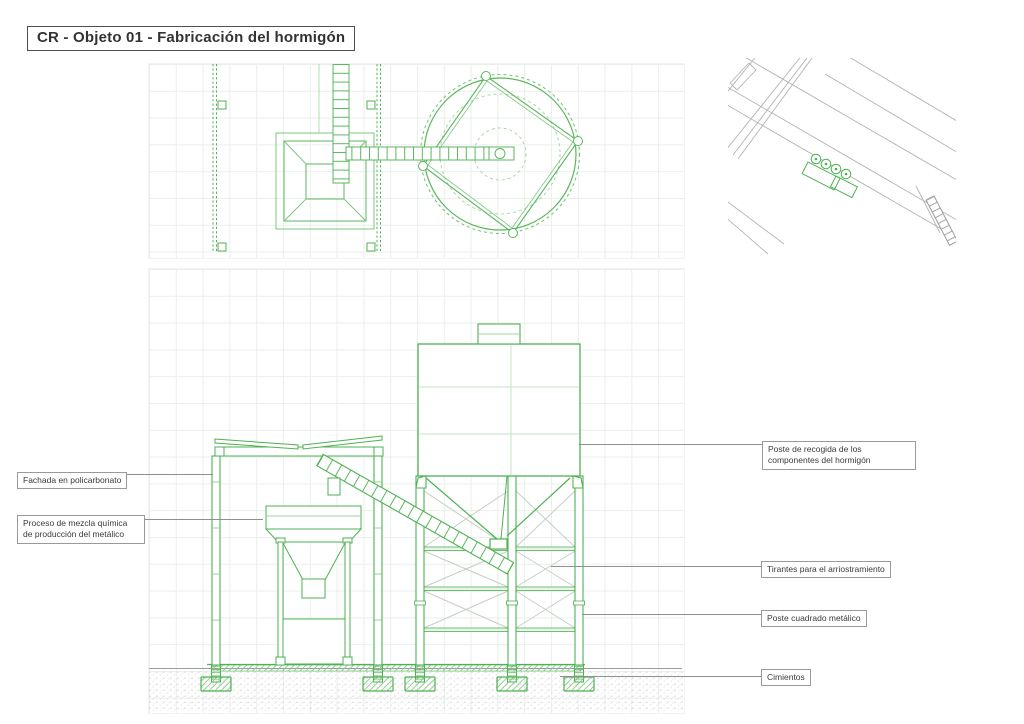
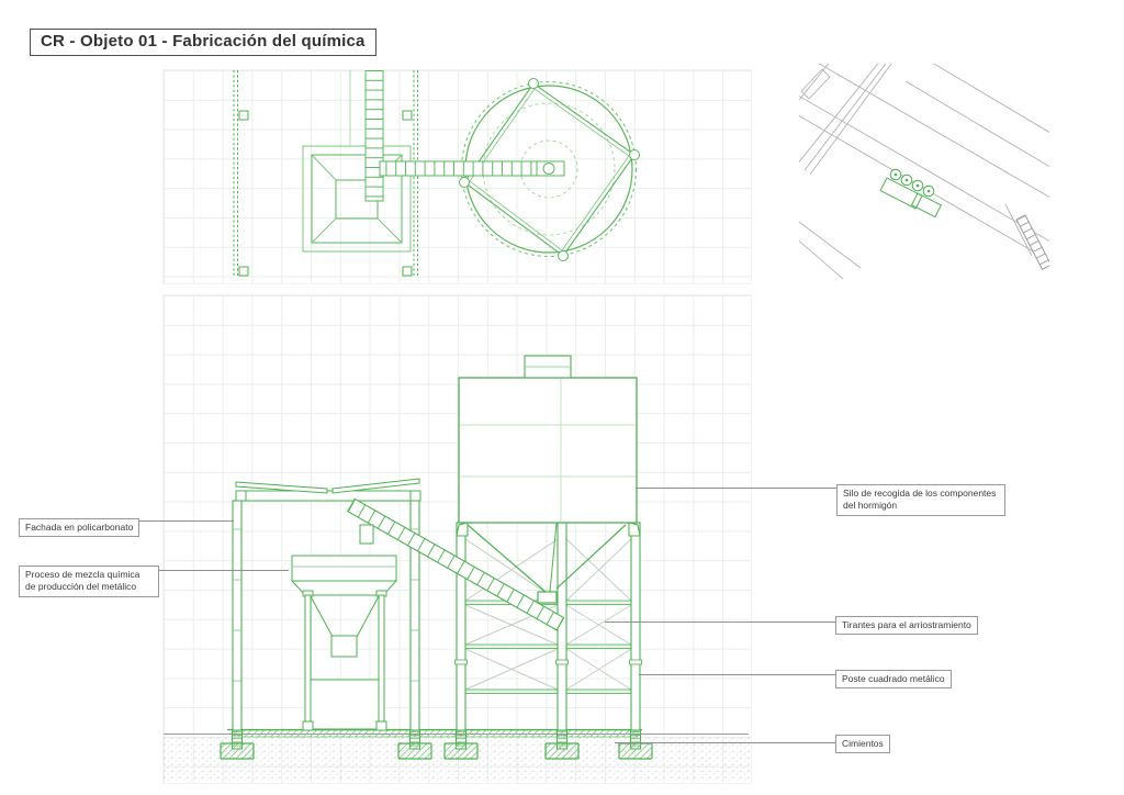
- CR - Objeto 01 - Fabricación del hormigón
+ CR - Objeto 01 - Fabricación del química
  Fachada en policarbonato
  Proceso de mezcla química de producción del metálico
- Poste de recogida de los componentes del hormigón
+ Silo de recogida de los componentes del hormigón
  Tirantes para el arriostramiento
  Poste cuadrado metálico
  Cimientos
